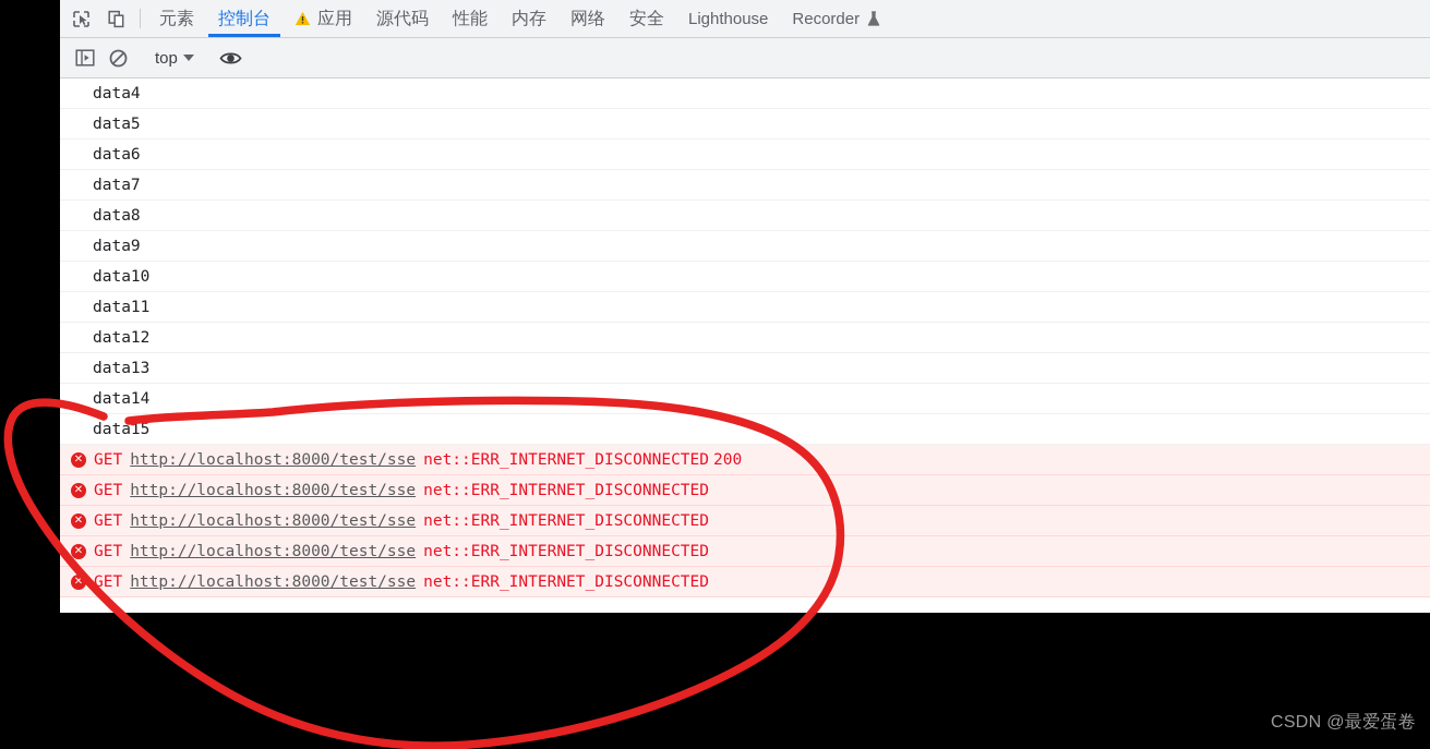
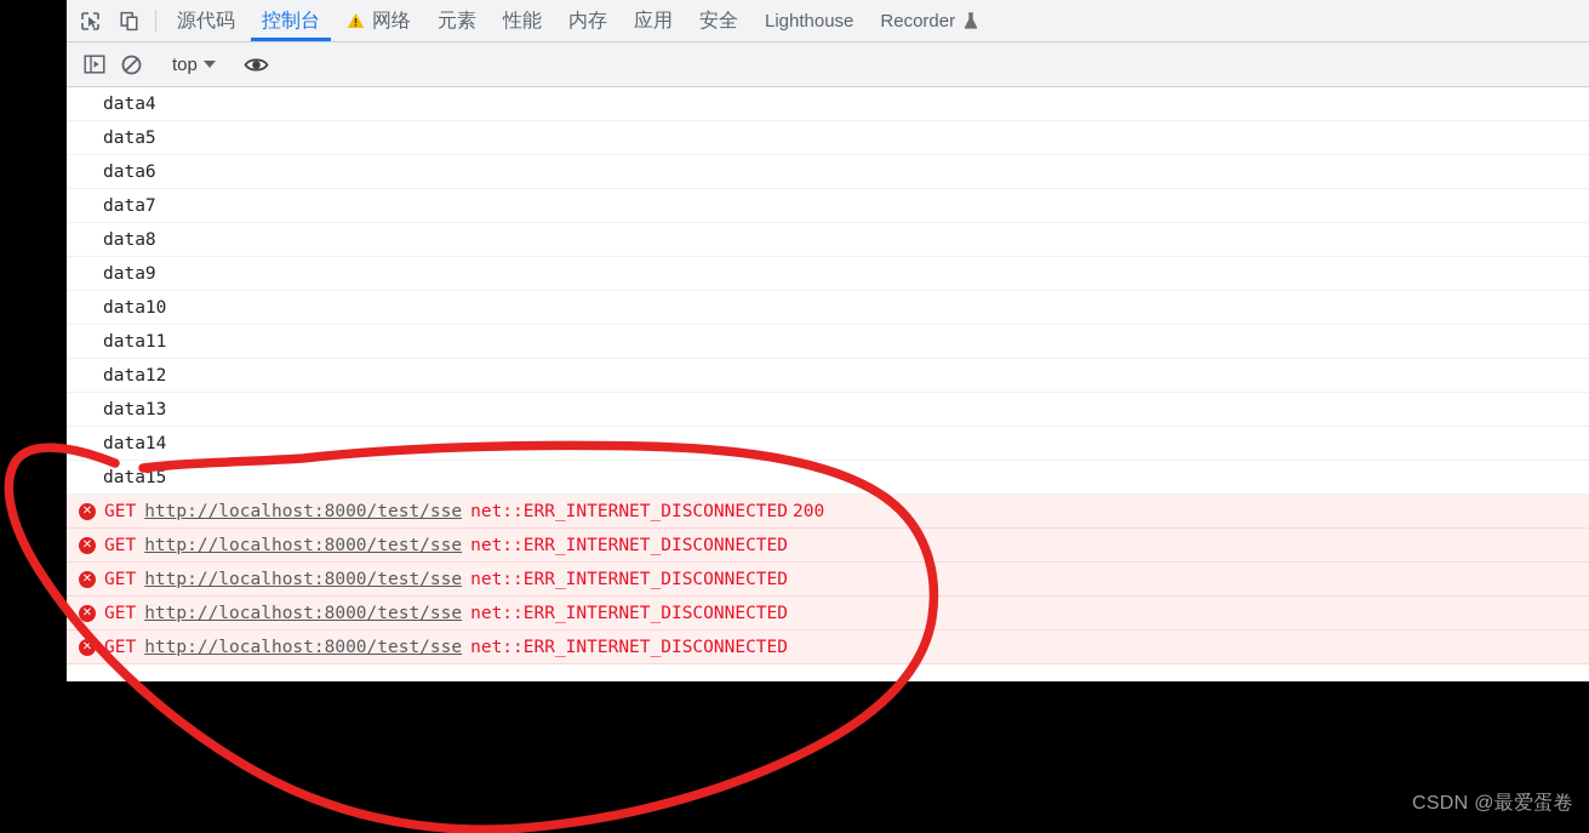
- 元素
+ 源代码
  控制台
- 应用
+ 网络
- 源代码
+ 元素
  性能
  内存
- 网络
+ 应用
  安全
  Lighthouse
  Recorder
  top
  data4
  data5
  data6
  data7
  data8
  data9
  data10
  data11
  data12
  data13
  data14
  data15
  ✕
  GET
  http://localhost:8000/test/sse
  net::ERR_INTERNET_DISCONNECTED
  200
  ✕
  GET
  http://localhost:8000/test/sse
  net::ERR_INTERNET_DISCONNECTED
  ✕
  GET
  http://localhost:8000/test/sse
  net::ERR_INTERNET_DISCONNECTED
  ✕
  GET
  http://localhost:8000/test/sse
  net::ERR_INTERNET_DISCONNECTED
  ✕
  GET
  http://localhost:8000/test/sse
  net::ERR_INTERNET_DISCONNECTED
  CSDN @最爱蛋卷
